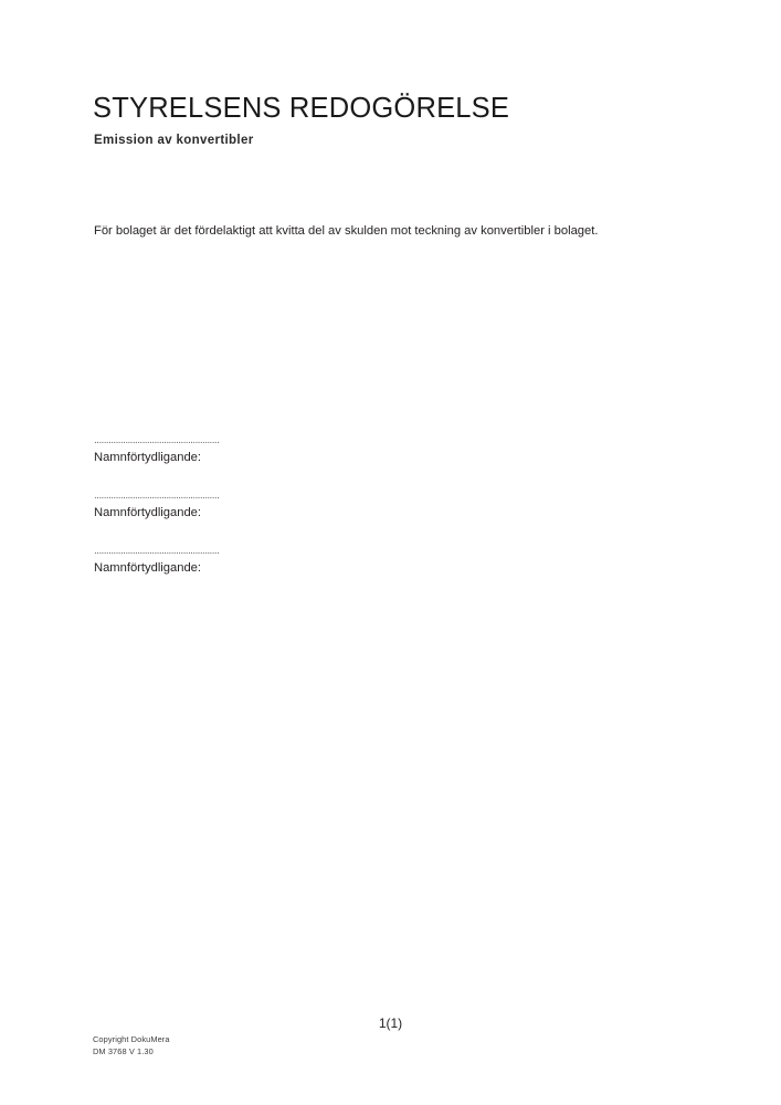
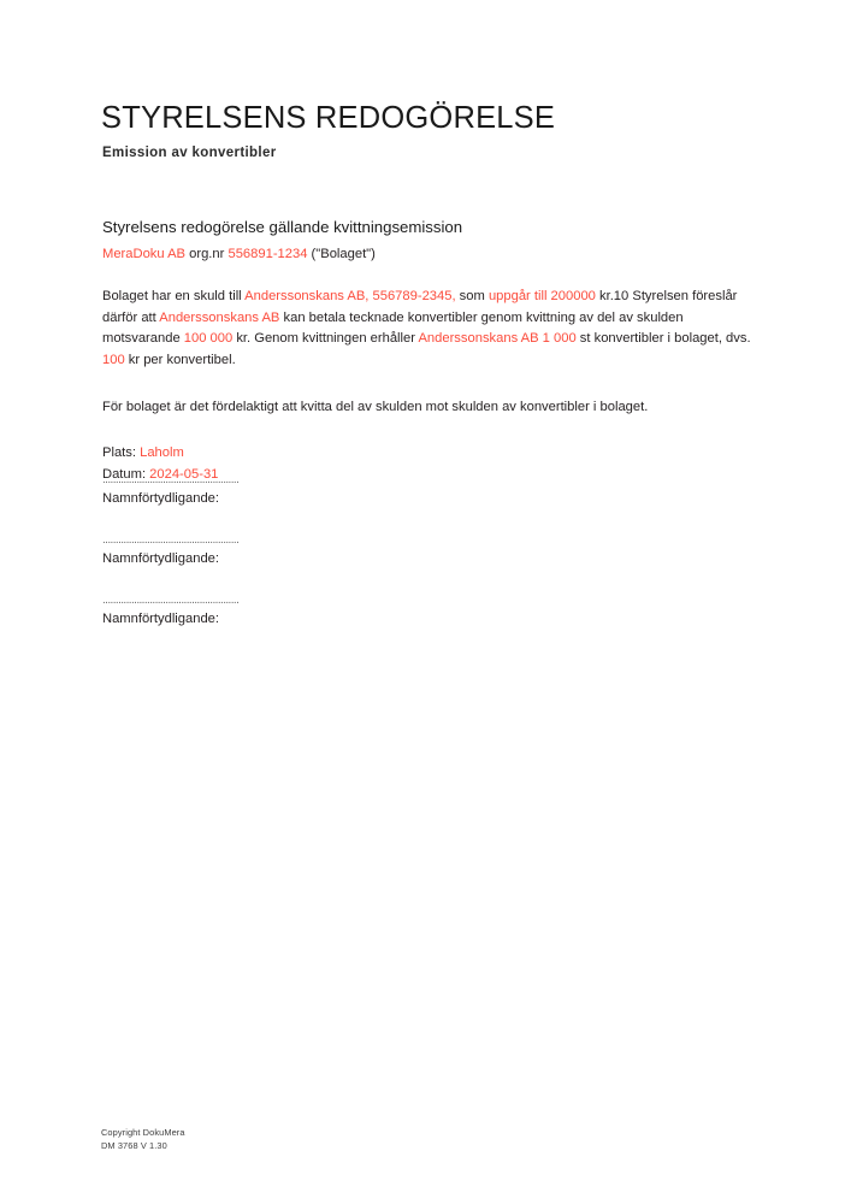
  STYRELSENS REDOGÖRELSE
  Emission av konvertibler
+ Styrelsens redogörelse gällande kvittningsemission
+ MeraDoku AB org.nr 556891-1234 ("Bolaget")
+ Bolaget har en skuld till Anderssonskans AB, 556789-2345, som uppgår till 200000 kr.10 Styrelsen föreslår därför att Anderssonskans AB kan betala tecknade konvertibler genom kvittning av del av skulden motsvarande 100 000 kr. Genom kvittningen erhåller Anderssonskans AB 1 000 st konvertibler i bolaget, dvs. 100 kr per konvertibel.
- För bolaget är det fördelaktigt att kvitta del av skulden mot teckning av konvertibler i bolaget.
+ För bolaget är det fördelaktigt att kvitta del av skulden mot skulden av konvertibler i bolaget.
+ Plats: Laholm
+ Datum: 2024-05-31
  ....................................................
  Namnförtydligande:
  ....................................................
  Namnförtydligande:
  ....................................................
  Namnförtydligande:
- 1(1)
  Copyright DokuMera
  DM 3768 V 1.30
